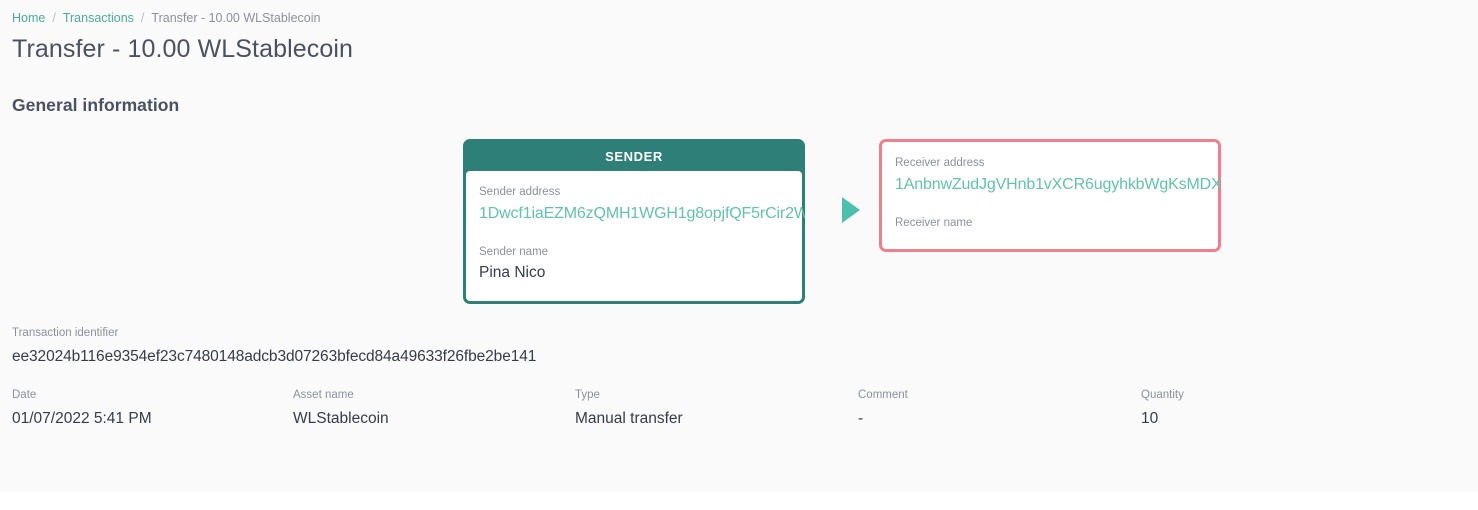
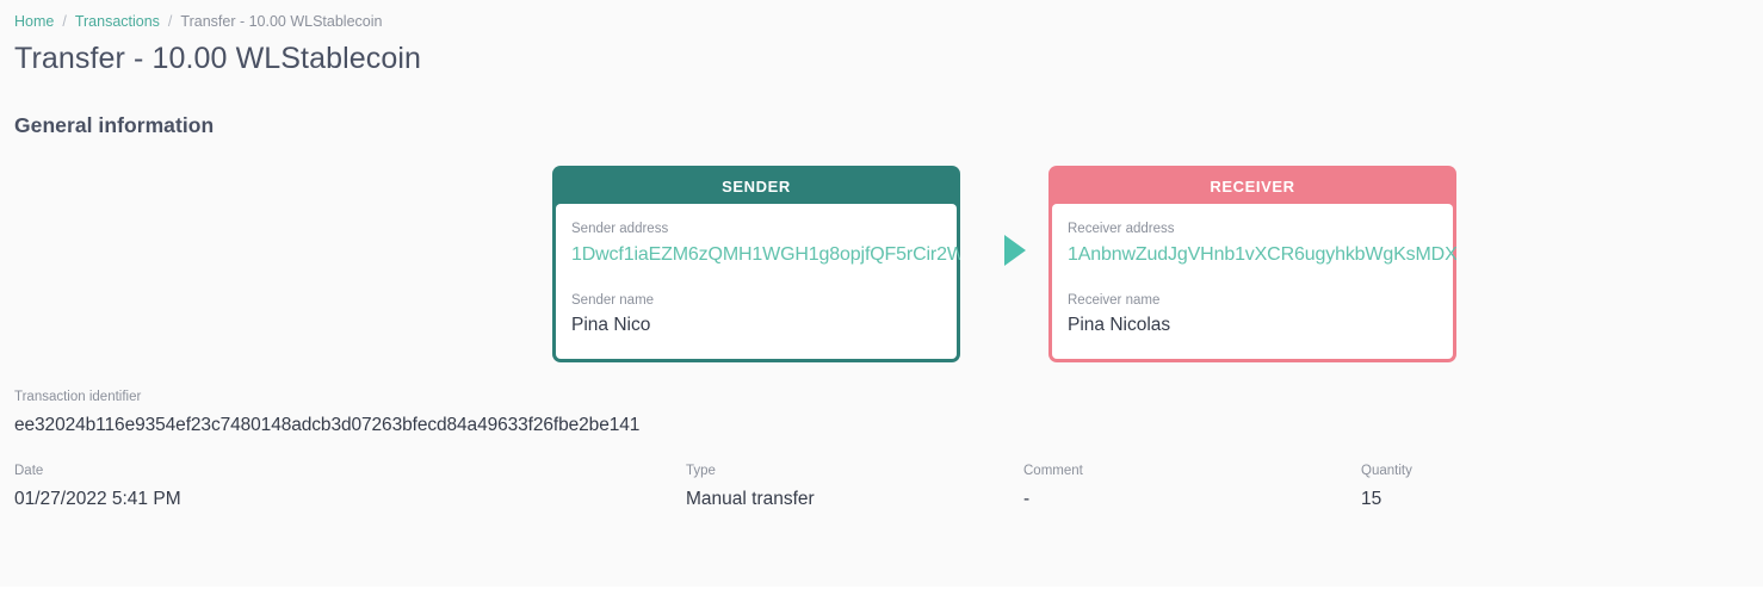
  Home
  /
  Transactions
  /
  Transfer - 10.00 WLStablecoin
  Transfer - 10.00 WLStablecoin
  General information
  SENDER
  Sender address
  1Dwcf1iaEZM6zQMH1WGH1g8opjfQF5rCir2W
  Sender name
  Pina Nico
+ RECEIVER
  Receiver address
  1AnbnwZudJgVHnb1vXCR6ugyhkbWgKsMDX
  Receiver name
+ Pina Nicolas
  Transaction identifier
  ee32024b116e9354ef23c7480148adcb3d07263bfecd84a49633f26fbe2be141
  Date
- 01/07/2022 5:41 PM
+ 01/27/2022 5:41 PM
- Asset name
- WLStablecoin
  Type
  Manual transfer
  Comment
  -
  Quantity
- 10
+ 15
